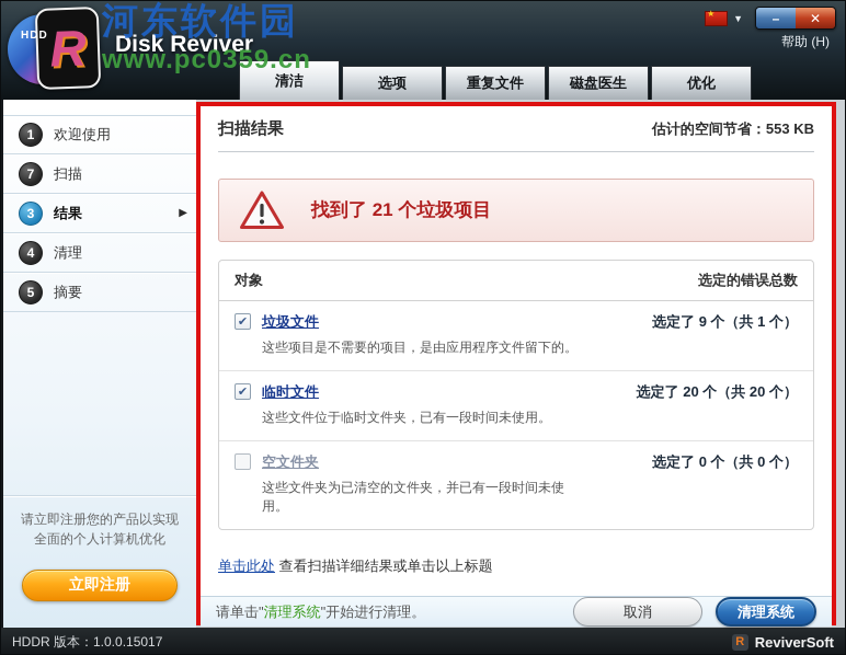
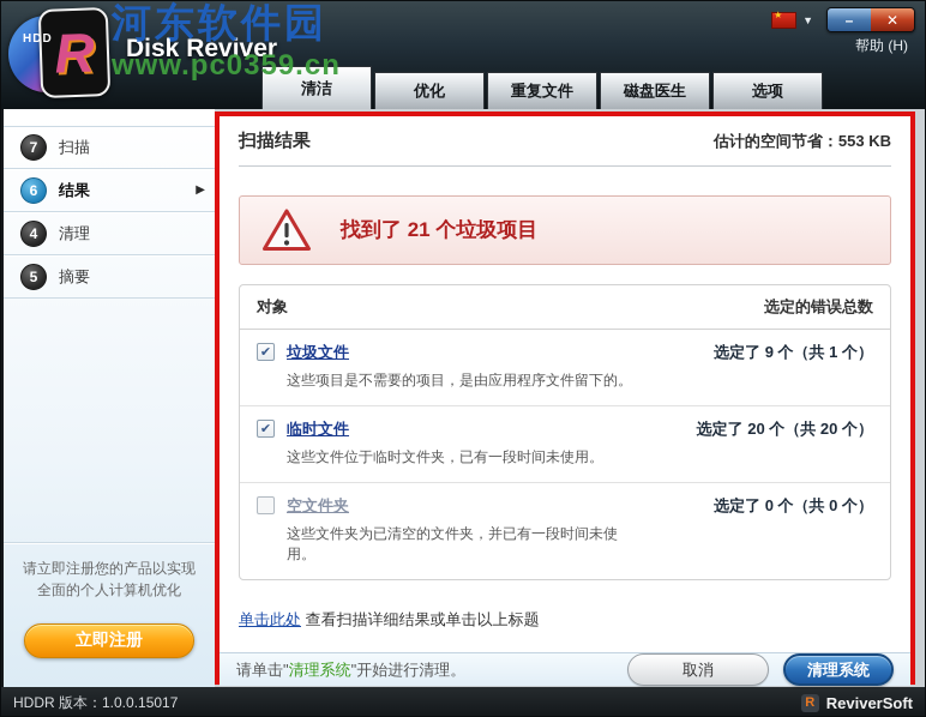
  HDD
  Disk Reviver
  河东软件园
  www.pc0359.cn
  ▼
  –
  ✕
  帮助 (H)
  清洁
- 选项
+ 优化
  重复文件
  磁盘医生
- 优化
+ 选项
- 1
- 欢迎使用
  7
  扫描
- 3
+ 6
  结果
  ▶
  4
  清理
  5
  摘要
  请立即注册您的产品以实现
  全面的个人计算机优化
  立即注册
  扫描结果
  估计的空间节省：553 KB
  找到了 21 个垃圾项目
  对象
  选定的错误总数
  ✔
  垃圾文件
  这些项目是不需要的项目，是由应用程序文件留下的。
  选定了 9 个（共 1 个）
  ✔
  临时文件
  这些文件位于临时文件夹，已有一段时间未使用。
  选定了 20 个（共 20 个）
  空文件夹
  这些文件夹为已清空的文件夹，并已有一段时间未使用。
  选定了 0 个（共 0 个）
  单击此处 查看扫描详细结果或单击以上标题
  请单击"清理系统"开始进行清理。
  取消
  清理系统
  HDDR 版本：1.0.0.15017
  R
  ReviverSoft
